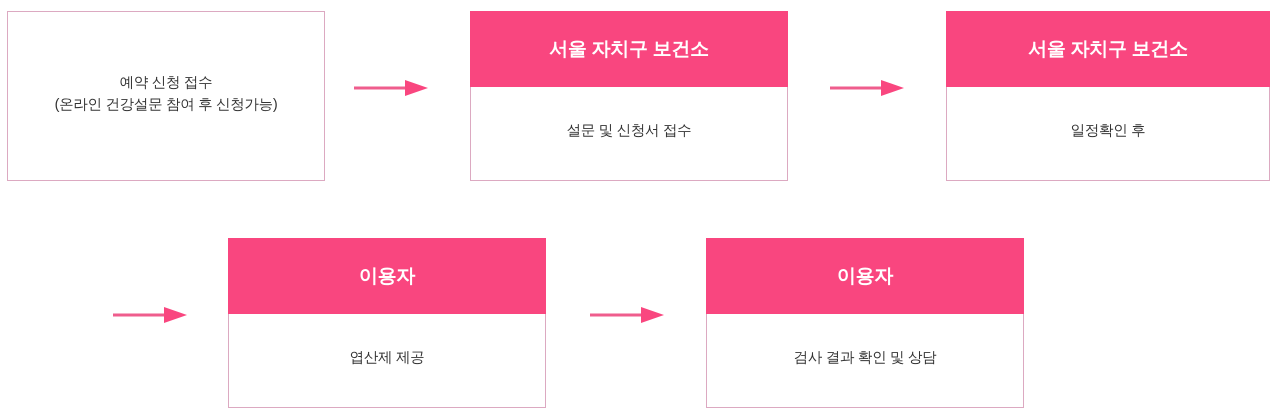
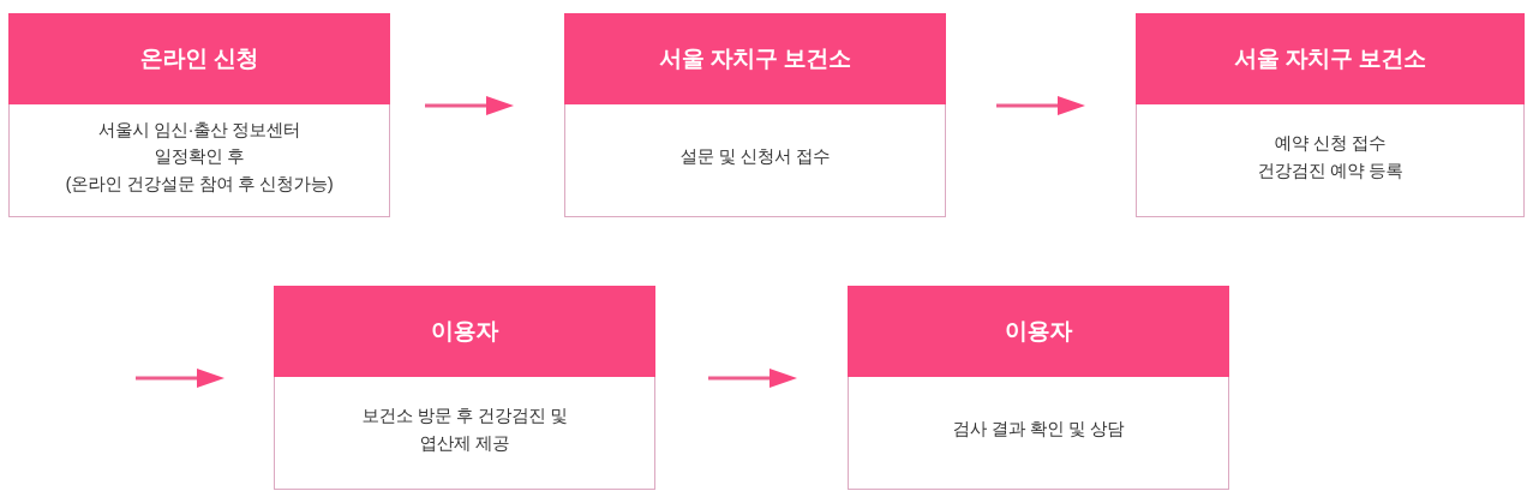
+ 온라인 신청
+ 서울시 임신·출산 정보센터
- 예약 신청 접수
+ 일정확인 후
  (온라인 건강설문 참여 후 신청가능)
  서울 자치구 보건소
  설문 및 신청서 접수
  서울 자치구 보건소
- 일정확인 후
+ 예약 신청 접수
+ 건강검진 예약 등록
  이용자
+ 보건소 방문 후 건강검진 및
  엽산제 제공
  이용자
  검사 결과 확인 및 상담
